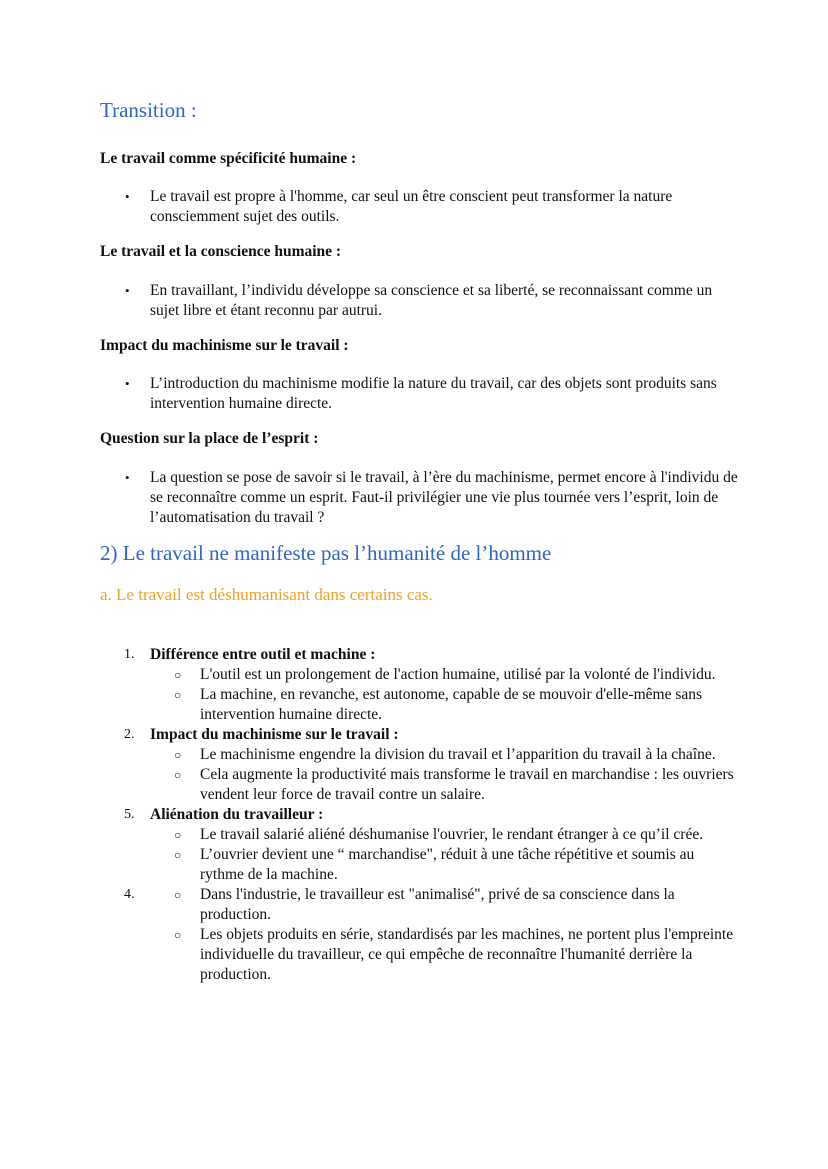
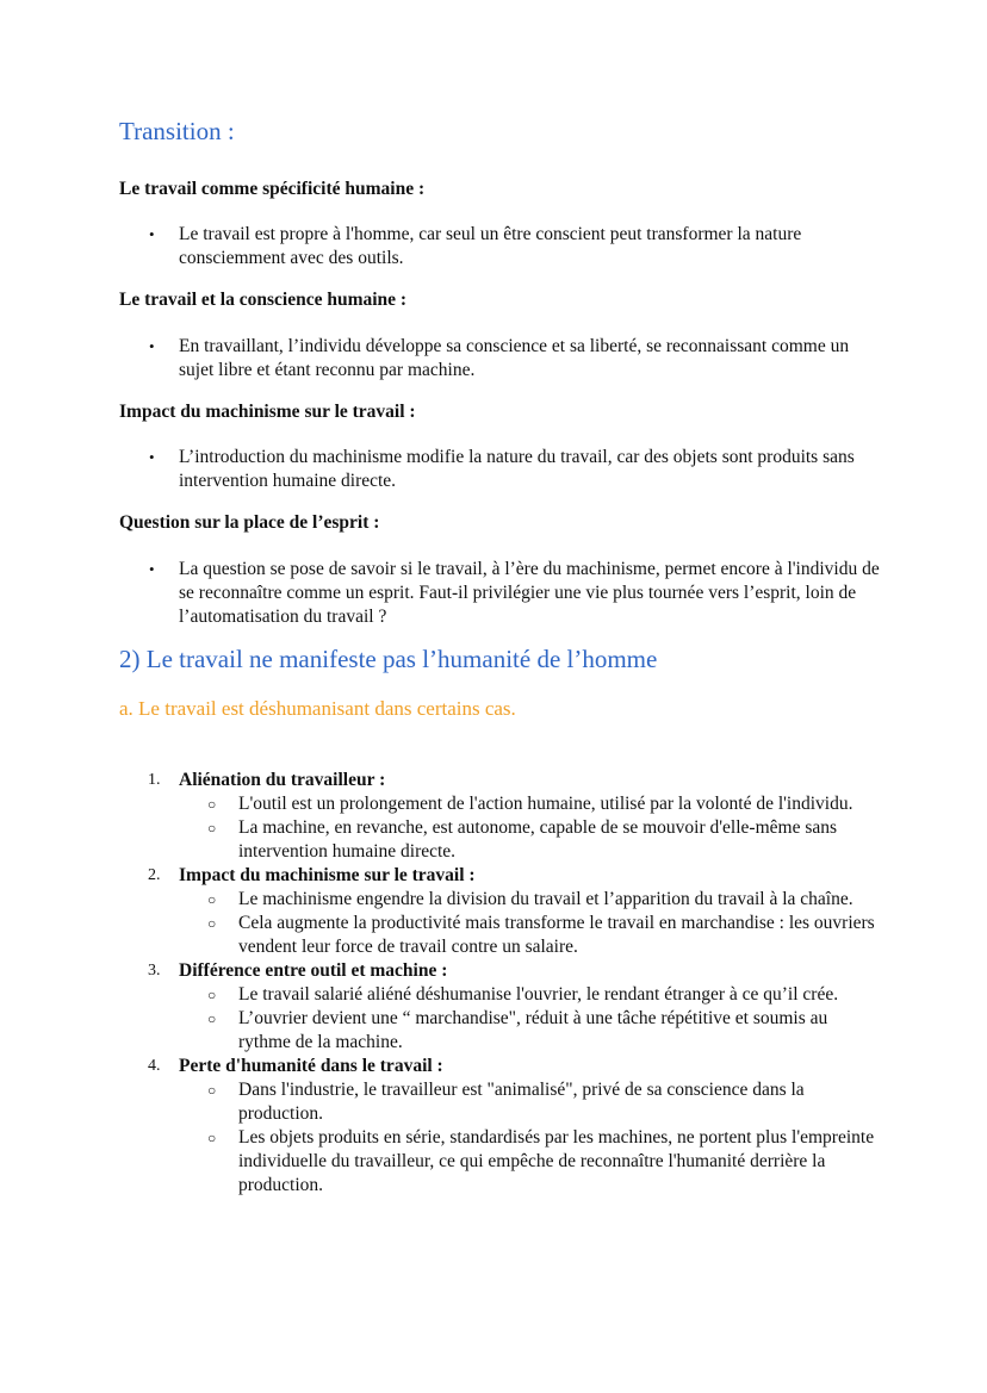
  Transition :
  Le travail comme spécificité humaine :
  •
- Le travail est propre à l'homme, car seul un être conscient peut transformer la nature consciemment sujet des outils.
+ Le travail est propre à l'homme, car seul un être conscient peut transformer la nature consciemment avec des outils.
  Le travail et la conscience humaine :
  •
- En travaillant, l’individu développe sa conscience et sa liberté, se reconnaissant comme un sujet libre et étant reconnu par autrui.
+ En travaillant, l’individu développe sa conscience et sa liberté, se reconnaissant comme un sujet libre et étant reconnu par machine.
  Impact du machinisme sur le travail :
  •
  L’introduction du machinisme modifie la nature du travail, car des objets sont produits sans intervention humaine directe.
  Question sur la place de l’esprit :
  •
  La question se pose de savoir si le travail, à l’ère du machinisme, permet encore à l'individu de se reconnaître comme un esprit. Faut-il privilégier une vie plus tournée vers l’esprit, loin de l’automatisation du travail ?
  2) Le travail ne manifeste pas l’humanité de l’homme
  a. Le travail est déshumanisant dans certains cas.
  1.
- Différence entre outil et machine :
+ Aliénation du travailleur :
  ○
  L'outil est un prolongement de l'action humaine, utilisé par la volonté de l'individu.
  ○
  La machine, en revanche, est autonome, capable de se mouvoir d'elle-même sans intervention humaine directe.
  2.
  Impact du machinisme sur le travail :
  ○
  Le machinisme engendre la division du travail et l’apparition du travail à la chaîne.
  ○
  Cela augmente la productivité mais transforme le travail en marchandise : les ouvriers vendent leur force de travail contre un salaire.
- 5.
+ 3.
- Aliénation du travailleur :
+ Différence entre outil et machine :
  ○
  Le travail salarié aliéné déshumanise l'ouvrier, le rendant étranger à ce qu’il crée.
  ○
  L’ouvrier devient une “ marchandise", réduit à une tâche répétitive et soumis au rythme de la machine.
  4.
+ Perte d'humanité dans le travail :
  ○
  Dans l'industrie, le travailleur est "animalisé", privé de sa conscience dans la production.
  ○
  Les objets produits en série, standardisés par les machines, ne portent plus l'empreinte individuelle du travailleur, ce qui empêche de reconnaître l'humanité derrière la production.
